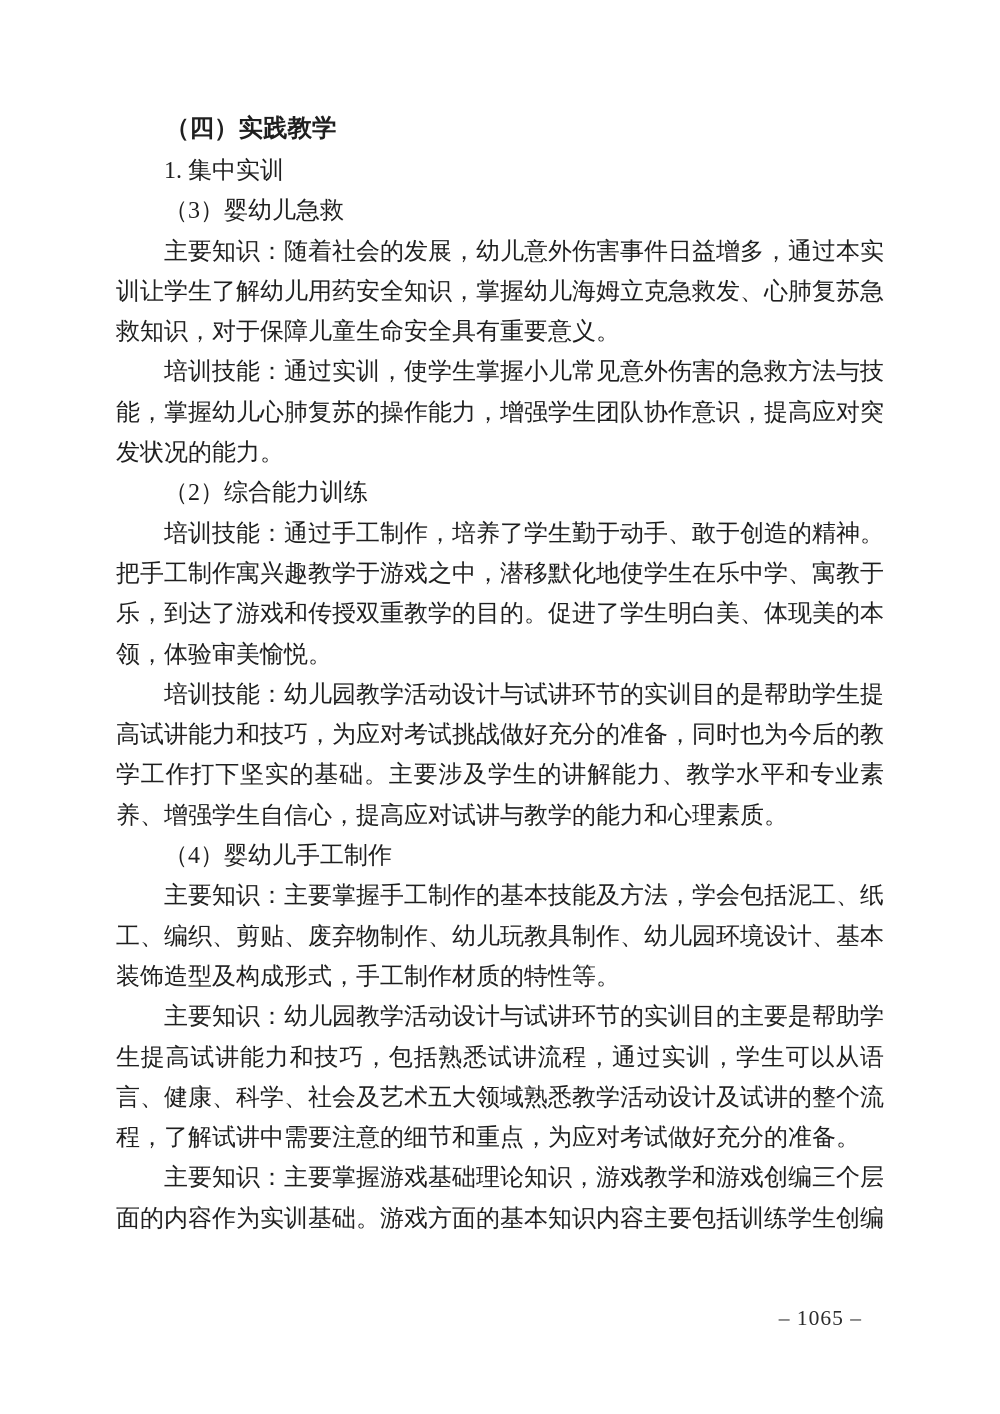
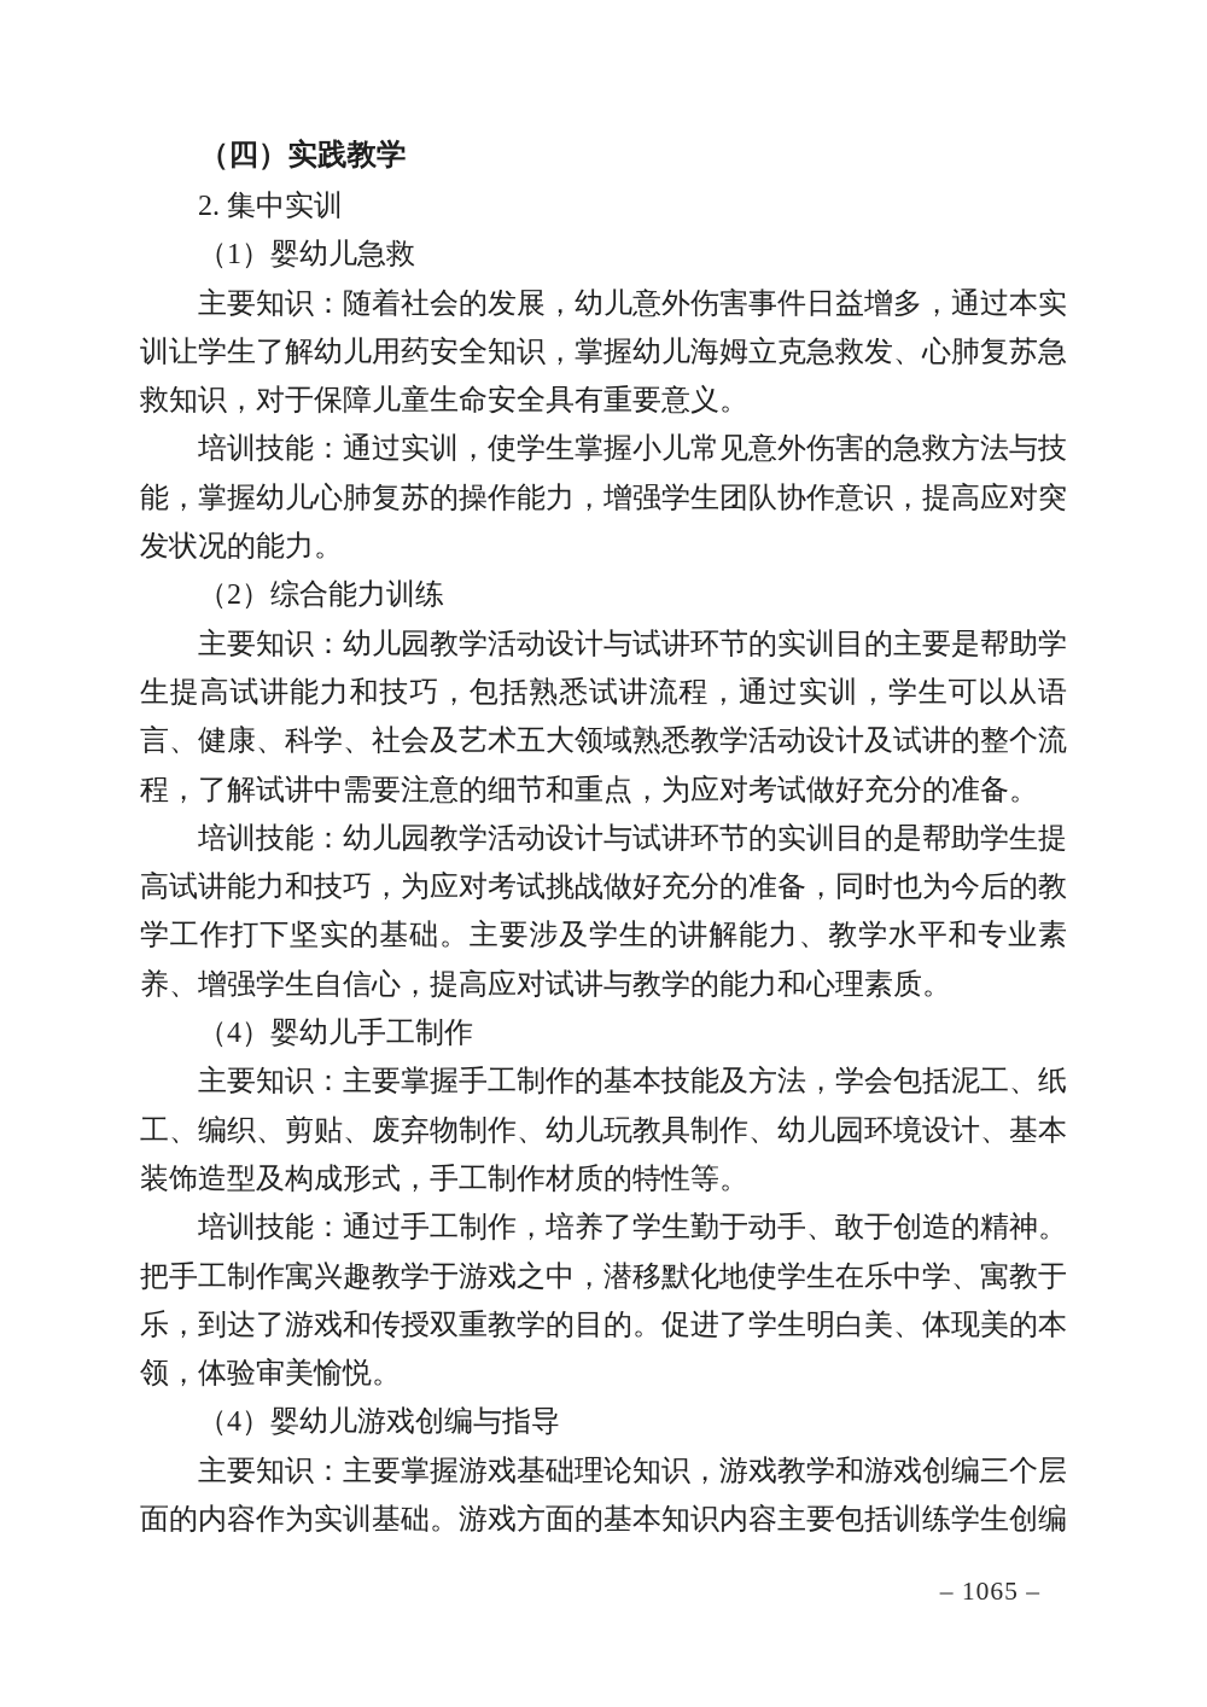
  （四）实践教学
- 1. 集中实训
+ 2. 集中实训
- （3）婴幼儿急救
+ （1）婴幼儿急救
  主要知识：随着社会的发展，幼儿意外伤害事件日益增多，通过本实训让学生了解幼儿用药安全知识，掌握幼儿海姆立克急救发、心肺复苏急救知识，对于保障儿童生命安全具有重要意义。
  培训技能：通过实训，使学生掌握小儿常见意外伤害的急救方法与技能，掌握幼儿心肺复苏的操作能力，增强学生团队协作意识，提高应对突发状况的能力。
  （2）综合能力训练
- 培训技能：通过手工制作，培养了学生勤于动手、敢于创造的精神。把手工制作寓兴趣教学于游戏之中，潜移默化地使学生在乐中学、寓教于乐，到达了游戏和传授双重教学的目的。促进了学生明白美、体现美的本领，体验审美愉悦。
+ 主要知识：幼儿园教学活动设计与试讲环节的实训目的主要是帮助学生提高试讲能力和技巧，包括熟悉试讲流程，通过实训，学生可以从语言、健康、科学、社会及艺术五大领域熟悉教学活动设计及试讲的整个流程，了解试讲中需要注意的细节和重点，为应对考试做好充分的准备。
  培训技能：幼儿园教学活动设计与试讲环节的实训目的是帮助学生提高试讲能力和技巧，为应对考试挑战做好充分的准备，同时也为今后的教学工作打下坚实的基础。主要涉及学生的讲解能力、教学水平和专业素养、增强学生自信心，提高应对试讲与教学的能力和心理素质。
  （4）婴幼儿手工制作
  主要知识：主要掌握手工制作的基本技能及方法，学会包括泥工、纸工、编织、剪贴、废弃物制作、幼儿玩教具制作、幼儿园环境设计、基本装饰造型及构成形式，手工制作材质的特性等。
- 主要知识：幼儿园教学活动设计与试讲环节的实训目的主要是帮助学生提高试讲能力和技巧，包括熟悉试讲流程，通过实训，学生可以从语言、健康、科学、社会及艺术五大领域熟悉教学活动设计及试讲的整个流程，了解试讲中需要注意的细节和重点，为应对考试做好充分的准备。
+ 培训技能：通过手工制作，培养了学生勤于动手、敢于创造的精神。把手工制作寓兴趣教学于游戏之中，潜移默化地使学生在乐中学、寓教于乐，到达了游戏和传授双重教学的目的。促进了学生明白美、体现美的本领，体验审美愉悦。
+ （4）婴幼儿游戏创编与指导
  主要知识：主要掌握游戏基础理论知识，游戏教学和游戏创编三个层面的内容作为实训基础。游戏方面的基本知识内容主要包括训练学生创编
  – 1065 –
